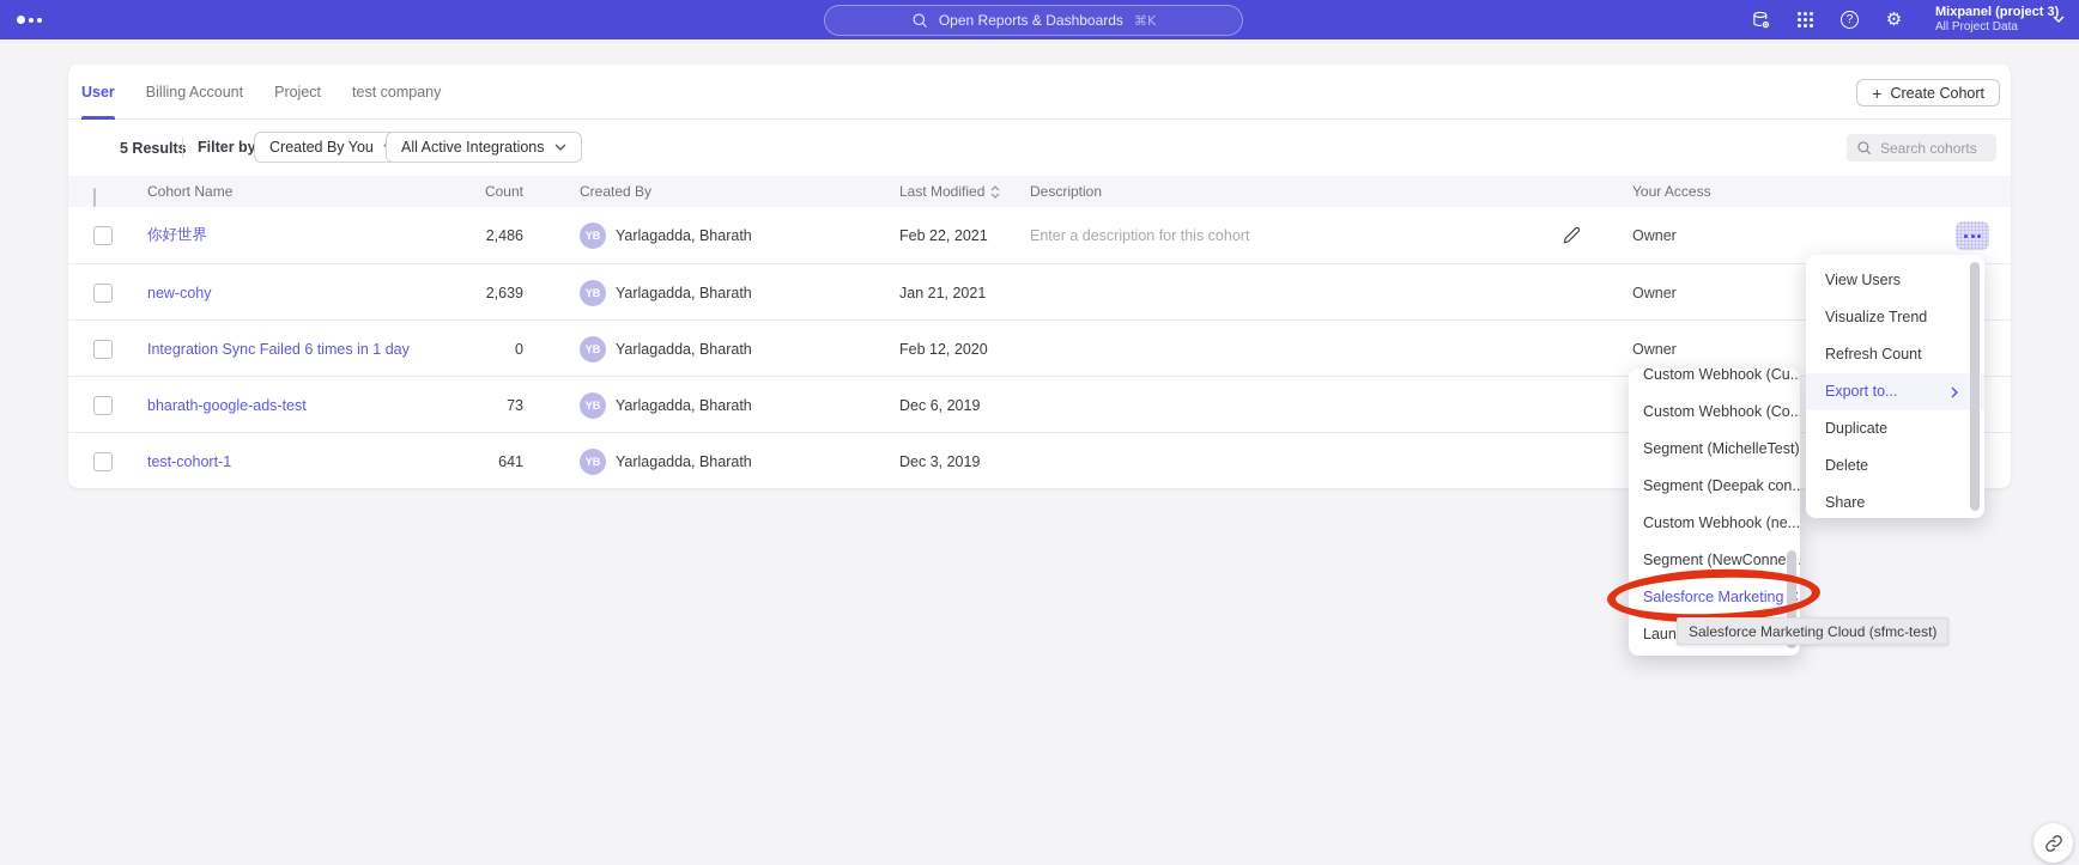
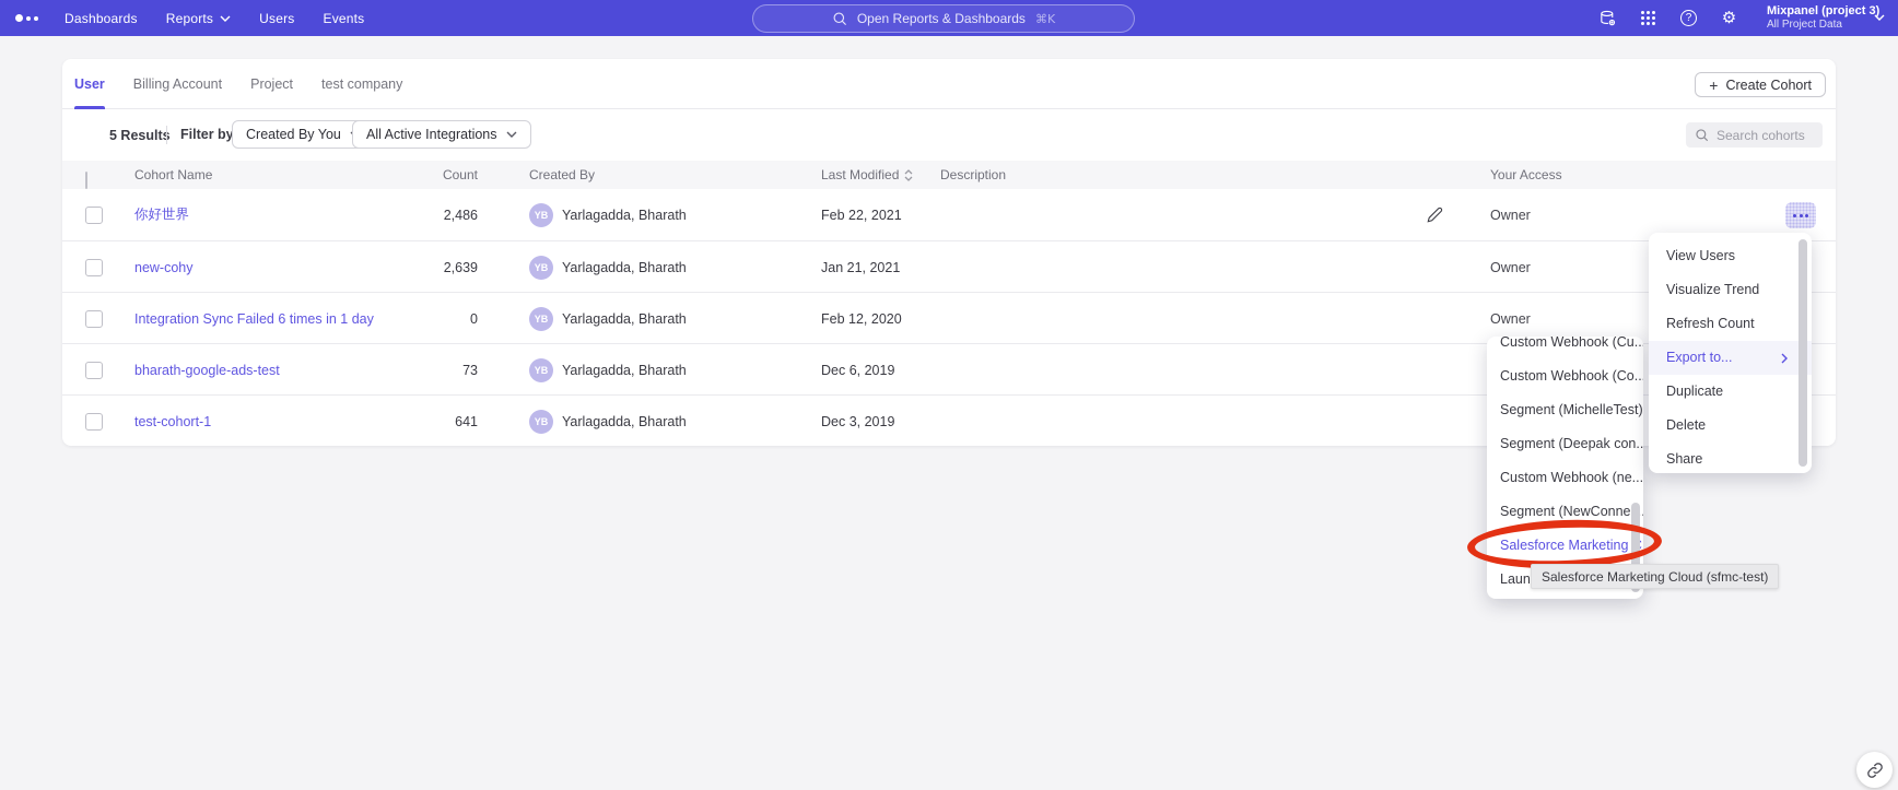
+ Dashboards
+ Reports
+ Users
+ Events
  Open Reports & Dashboards
  ⌘K
  ?
  ⚙
  Mixpanel (project 3)
  All Project Data
  User
  Billing Account
  Project
  test company
  +
  Create Cohort
  5 Result
  Filter by
  Created By You
  All Active Integrations
  Search cohorts
  Cohort Name
  Count
  Created By
  Last Modified
  Description
  Your Access
  你好世界
  2,486
  YB
  Yarlagadda, Bharath
  Feb 22, 2021
- Enter a description for this cohort
  Owner
  new-cohy
  2,639
  YB
  Yarlagadda, Bharath
  Jan 21, 2021
  Owner
  Integration Sync Failed 6 times in 1 day
  0
  YB
  Yarlagadda, Bharath
  Feb 12, 2020
  Owner
  bharath-google-ads-test
  73
  YB
  Yarlagadda, Bharath
  Dec 6, 2019
  test-cohort-1
  641
  YB
  Yarlagadda, Bharath
  Dec 3, 2019
  View Users
  Visualize Trend
  Refresh Count
  Export to...
  Duplicate
  Delete
  Share
  Custom Webhook (Cu..
  Custom Webhook (Co..
  Segment (MichelleTest)
  Segment (Deepak con..
  Custom Webhook (ne...
  Segment (NewConne.
  Salesforce Marketing
  Salesforce Marketing Cloud (sfmc-test)
